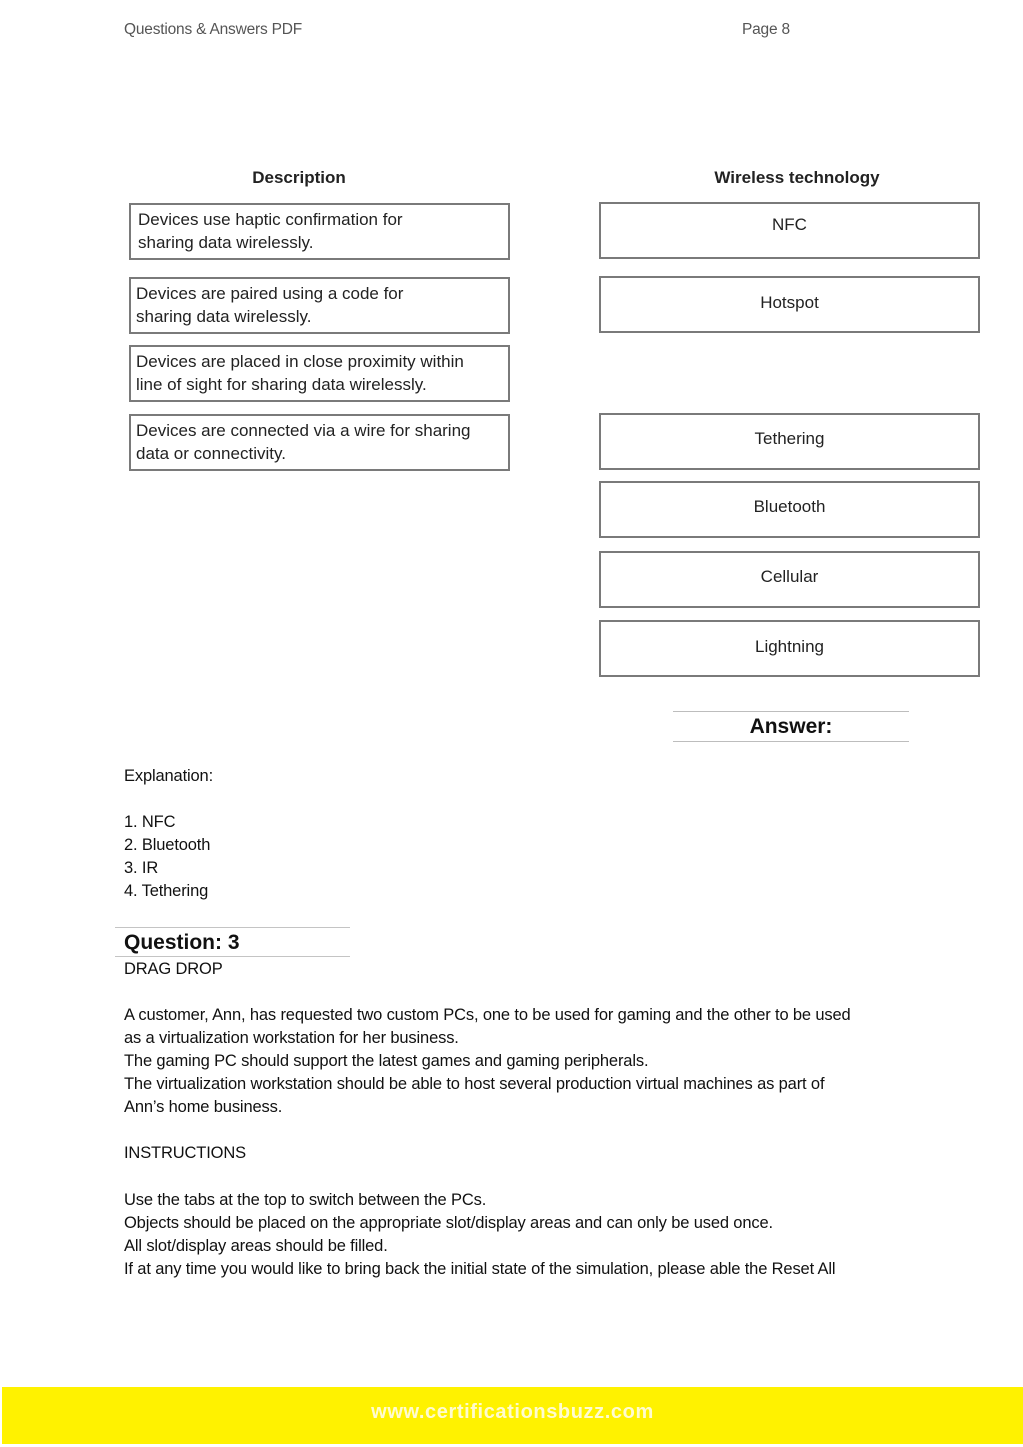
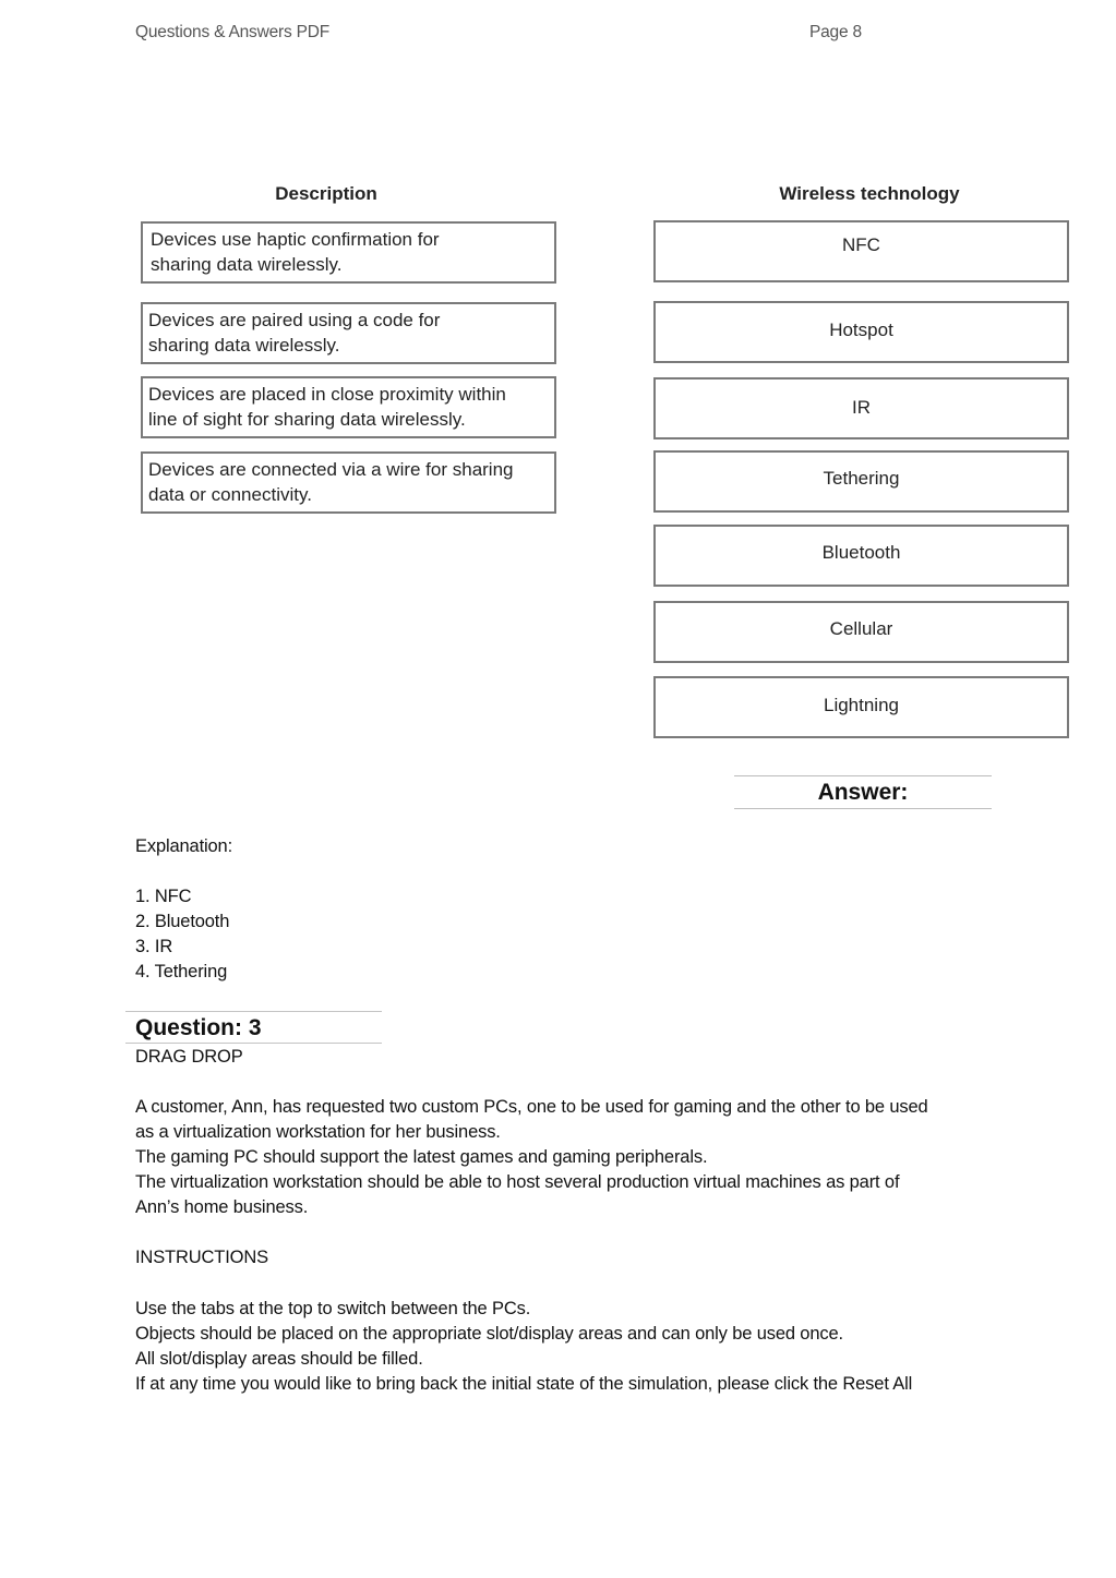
  Questions & Answers PDF
  Page 8
  Description
  Wireless technology
  Devices use haptic confirmation for
  sharing data wirelessly.
  Devices are paired using a code for
  sharing data wirelessly.
  Devices are placed in close proximity within
  line of sight for sharing data wirelessly.
  Devices are connected via a wire for sharing
  data or connectivity.
  NFC
  Hotspot
+ IR
  Tethering
  Bluetooth
  Cellular
  Lightning
  Answer:
  Explanation:
  1. NFC
  2. Bluetooth
  3. IR
  4. Tethering
  Question: 3
  DRAG DROP
  A customer, Ann, has requested two custom PCs, one to be used for gaming and the other to be used
  as a virtualization workstation for her business.
  The gaming PC should support the latest games and gaming peripherals.
  The virtualization workstation should be able to host several production virtual machines as part of
  Ann’s home business.
  INSTRUCTIONS
  Use the tabs at the top to switch between the PCs.
  Objects should be placed on the appropriate slot/display areas and can only be used once.
  All slot/display areas should be filled.
- If at any time you would like to bring back the initial state of the simulation, please able the Reset All
+ If at any time you would like to bring back the initial state of the simulation, please click the Reset All
- www.certificationsbuzz.com
